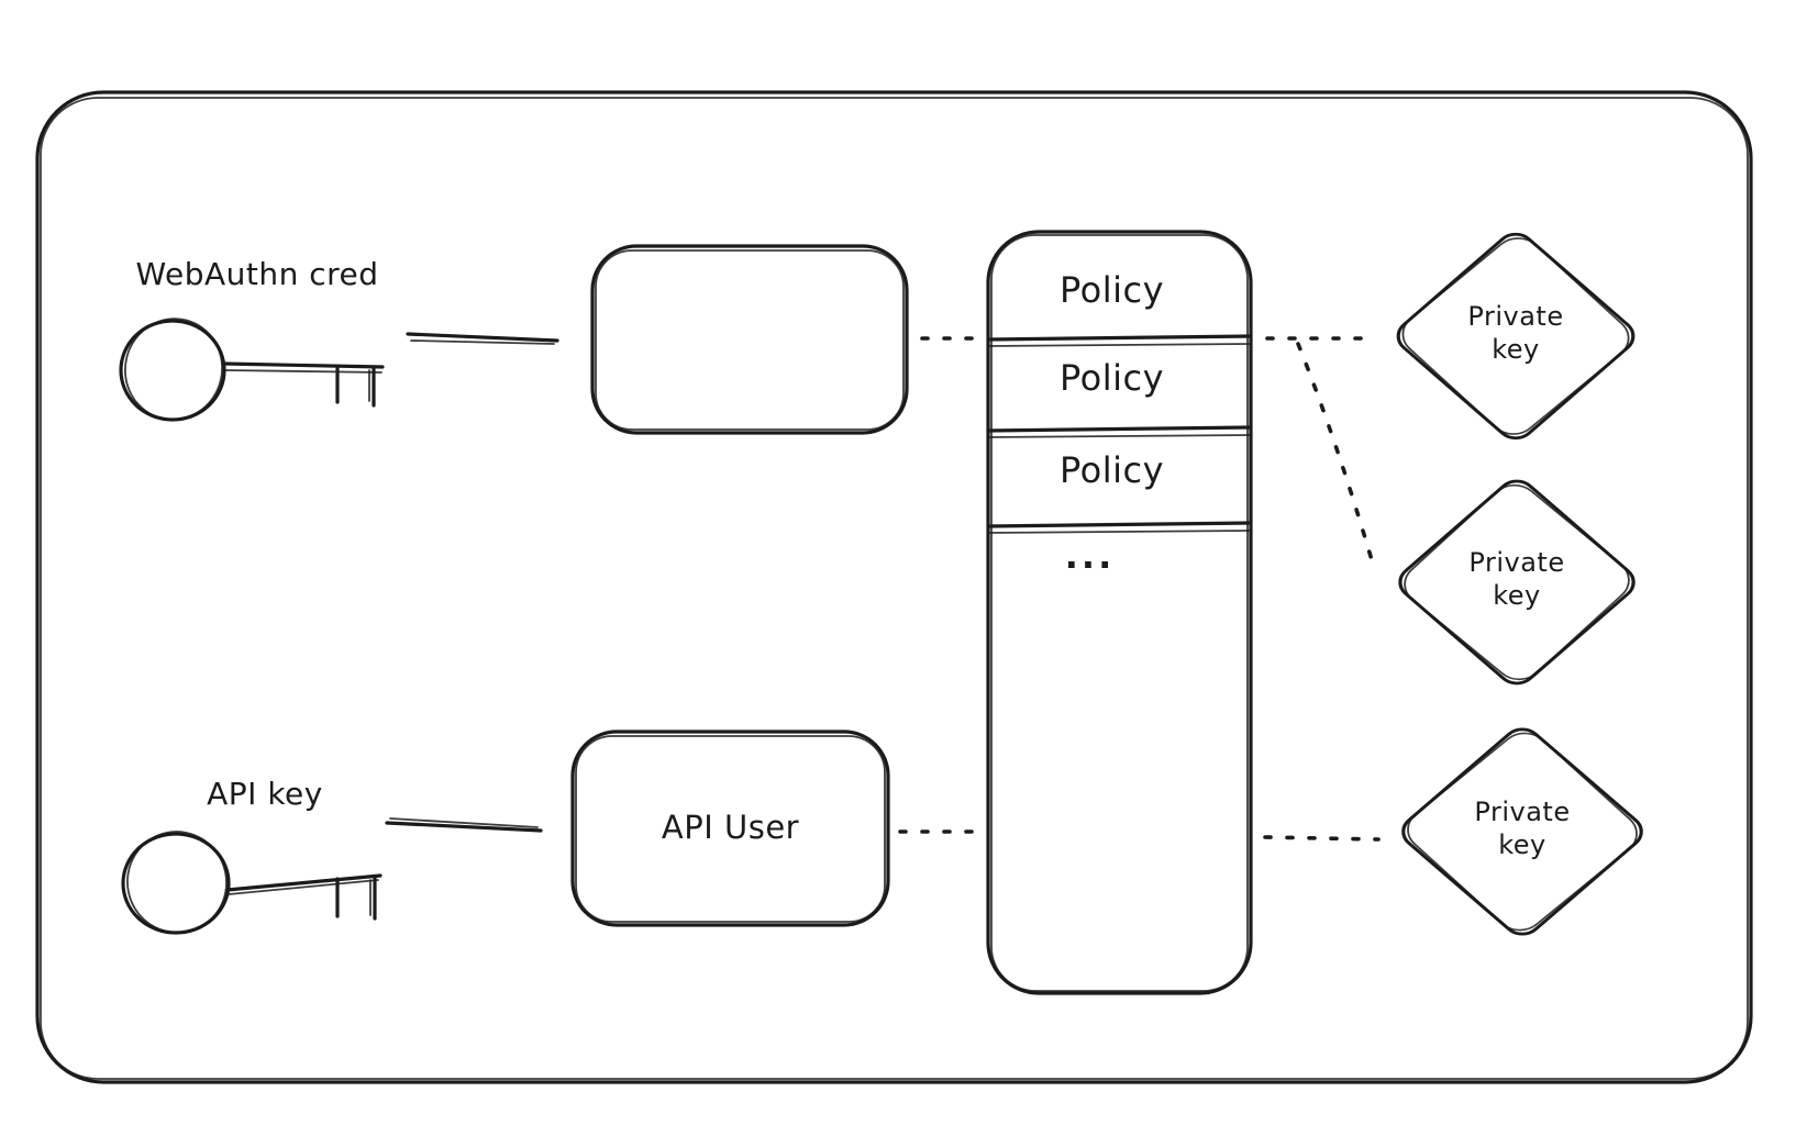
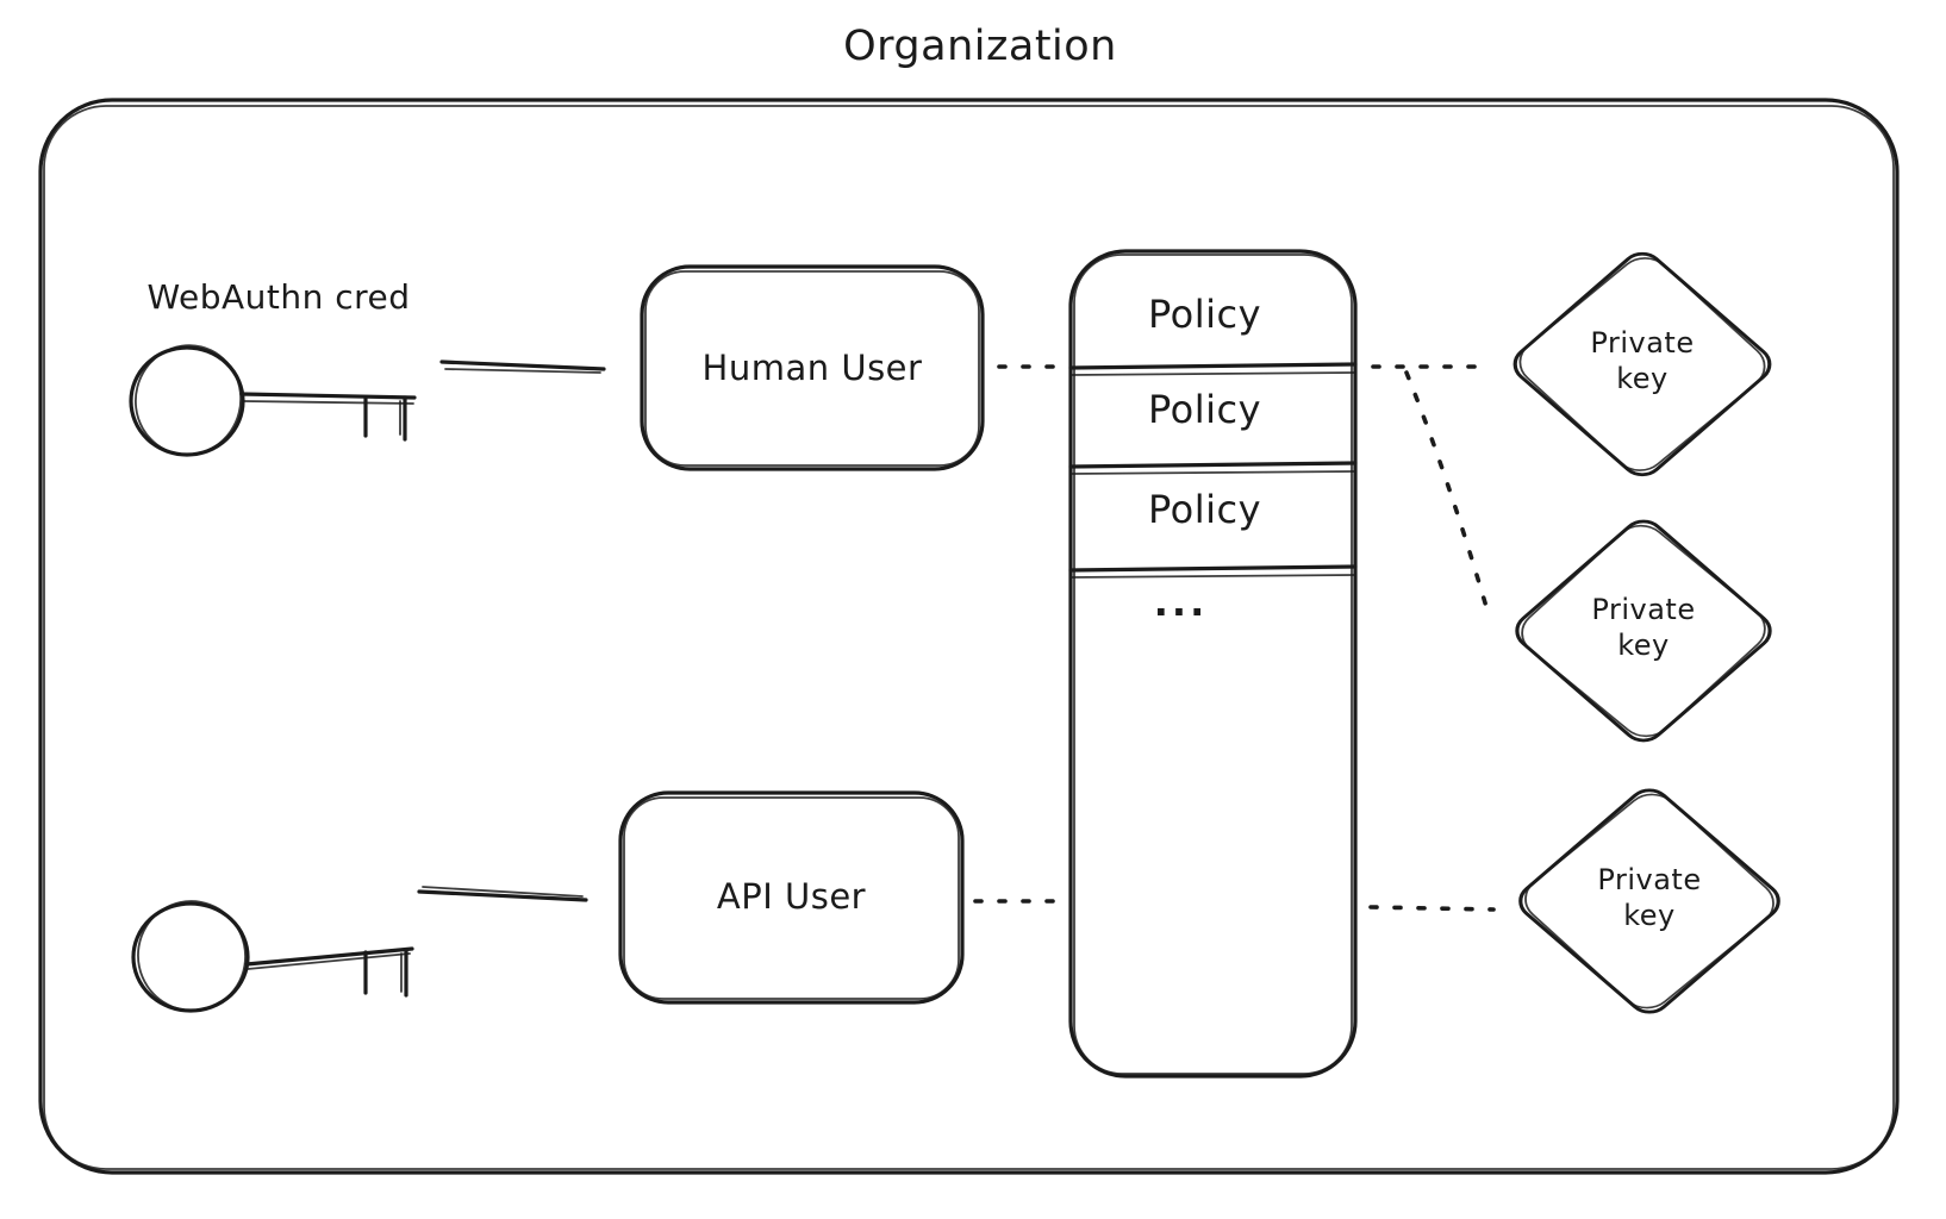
+ Organization
  WebAuthn cred
+ Human User
  Policy
  Policy
  Policy
  ...
- API key
  API User
  Private key
  Private key
  Private key
